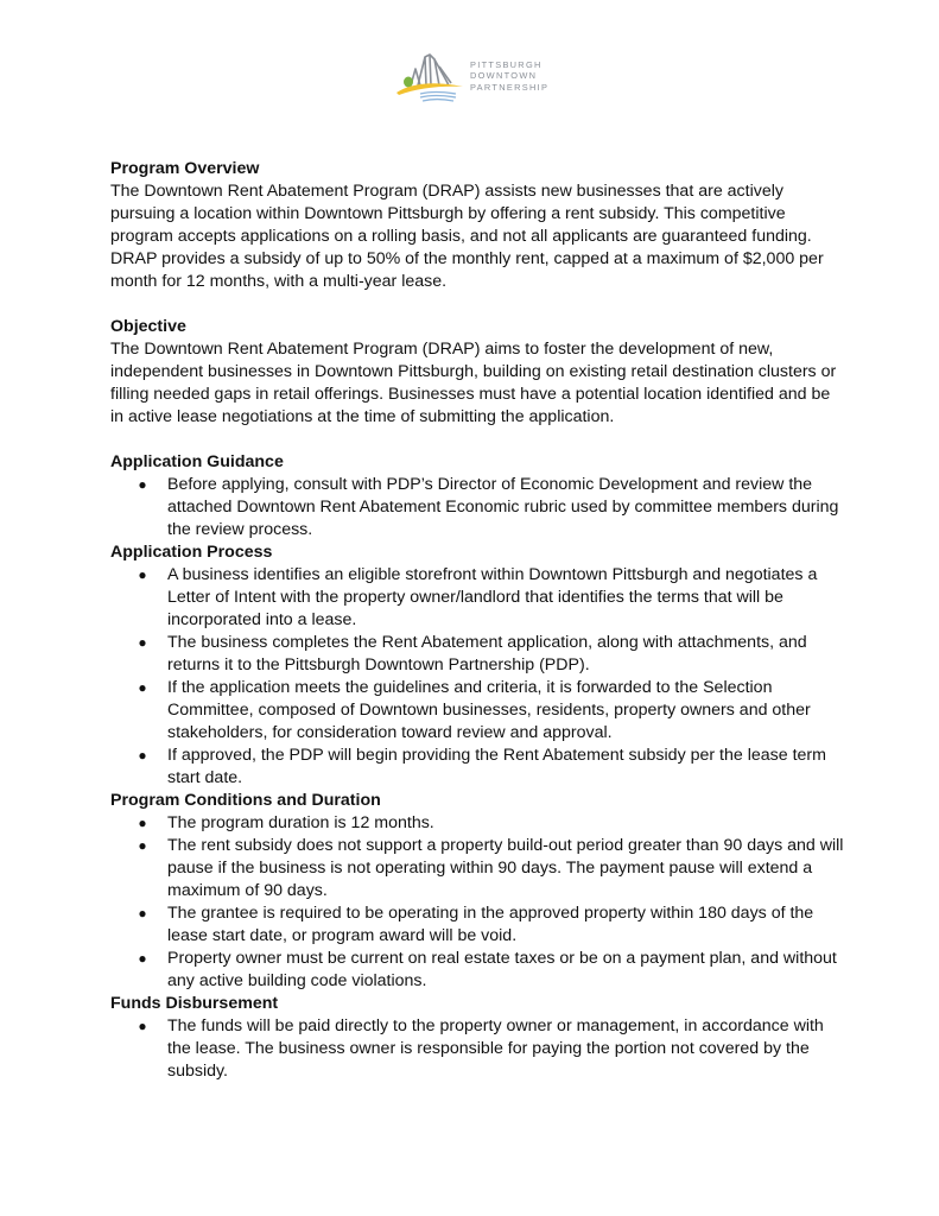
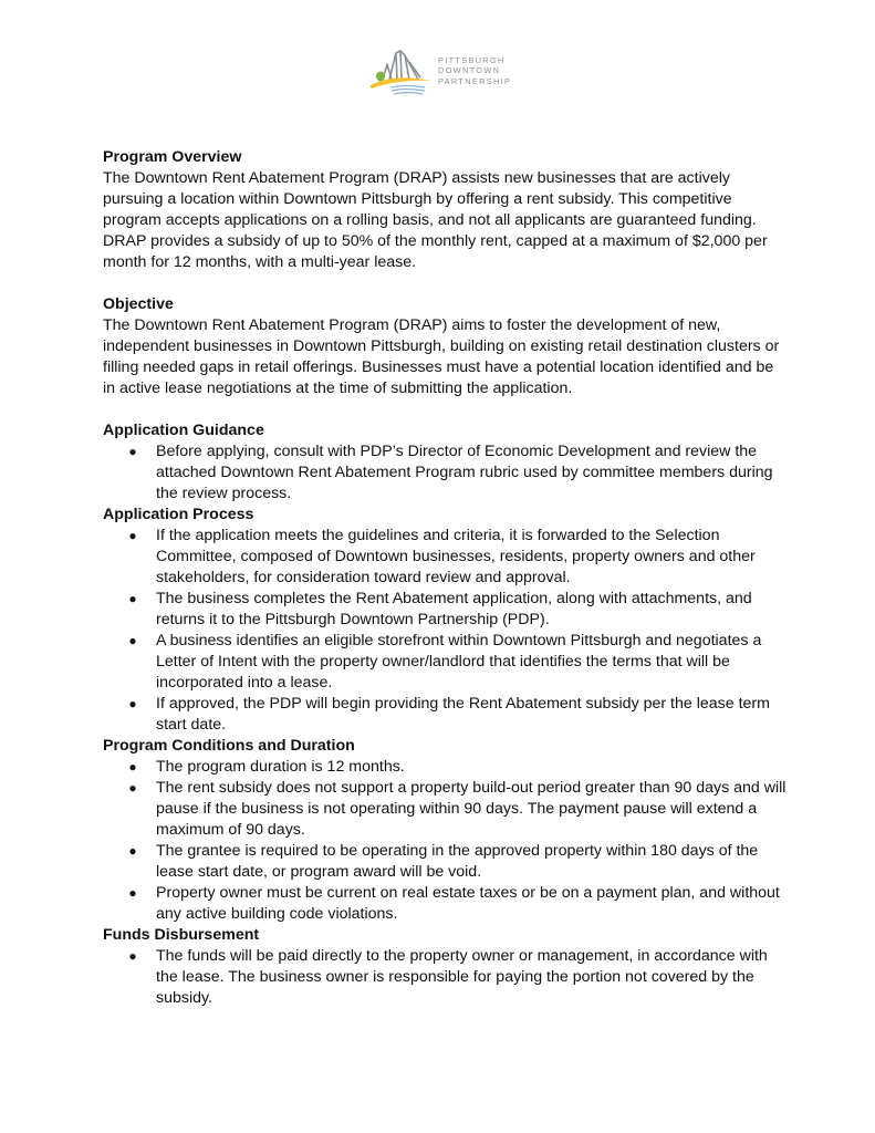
  PITTSBURGH
  DOWNTOWN
  PARTNERSHIP
  Program Overview
  The Downtown Rent Abatement Program (DRAP) assists new businesses that are actively pursuing a location within Downtown Pittsburgh by offering a rent subsidy. This competitive program accepts applications on a rolling basis, and not all applicants are guaranteed funding. DRAP provides a subsidy of up to 50% of the monthly rent, capped at a maximum of $2,000 per month for 12 months, with a multi-year lease.
  Objective
  The Downtown Rent Abatement Program (DRAP) aims to foster the development of new, independent businesses in Downtown Pittsburgh, building on existing retail destination clusters or filling needed gaps in retail offerings. Businesses must have a potential location identified and be in active lease negotiations at the time of submitting the application.
  Application Guidance
  ●
- Before applying, consult with PDP’s Director of Economic Development and review the attached Downtown Rent Abatement Economic rubric used by committee members during the review process.
+ Before applying, consult with PDP’s Director of Economic Development and review the attached Downtown Rent Abatement Program rubric used by committee members during the review process.
  Application Process
  ●
- A business identifies an eligible storefront within Downtown Pittsburgh and negotiates a Letter of Intent with the property owner/landlord that identifies the terms that will be incorporated into a lease.
+ If the application meets the guidelines and criteria, it is forwarded to the Selection Committee, composed of Downtown businesses, residents, property owners and other stakeholders, for consideration toward review and approval.
  ●
  The business completes the Rent Abatement application, along with attachments, and returns it to the Pittsburgh Downtown Partnership (PDP).
  ●
- If the application meets the guidelines and criteria, it is forwarded to the Selection Committee, composed of Downtown businesses, residents, property owners and other stakeholders, for consideration toward review and approval.
+ A business identifies an eligible storefront within Downtown Pittsburgh and negotiates a Letter of Intent with the property owner/landlord that identifies the terms that will be incorporated into a lease.
  ●
  If approved, the PDP will begin providing the Rent Abatement subsidy per the lease term start date.
  Program Conditions and Duration
  ●
  The program duration is 12 months.
  ●
  The rent subsidy does not support a property build-out period greater than 90 days and will pause if the business is not operating within 90 days. The payment pause will extend a maximum of 90 days.
  ●
  The grantee is required to be operating in the approved property within 180 days of the lease start date, or program award will be void.
  ●
  Property owner must be current on real estate taxes or be on a payment plan, and without any active building code violations.
  Funds Disbursement
  ●
  The funds will be paid directly to the property owner or management, in accordance with the lease. The business owner is responsible for paying the portion not covered by the subsidy.
